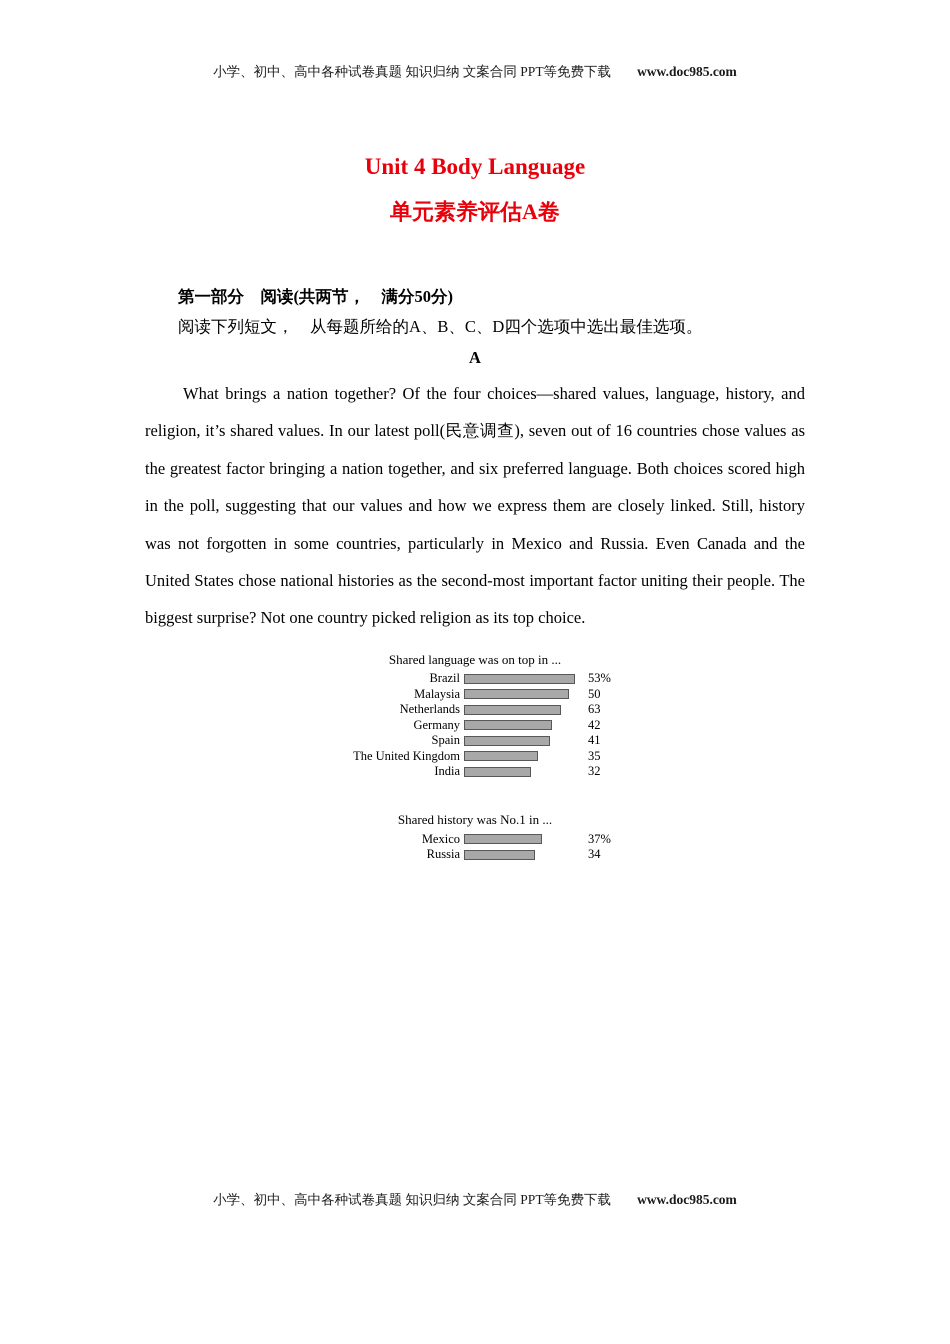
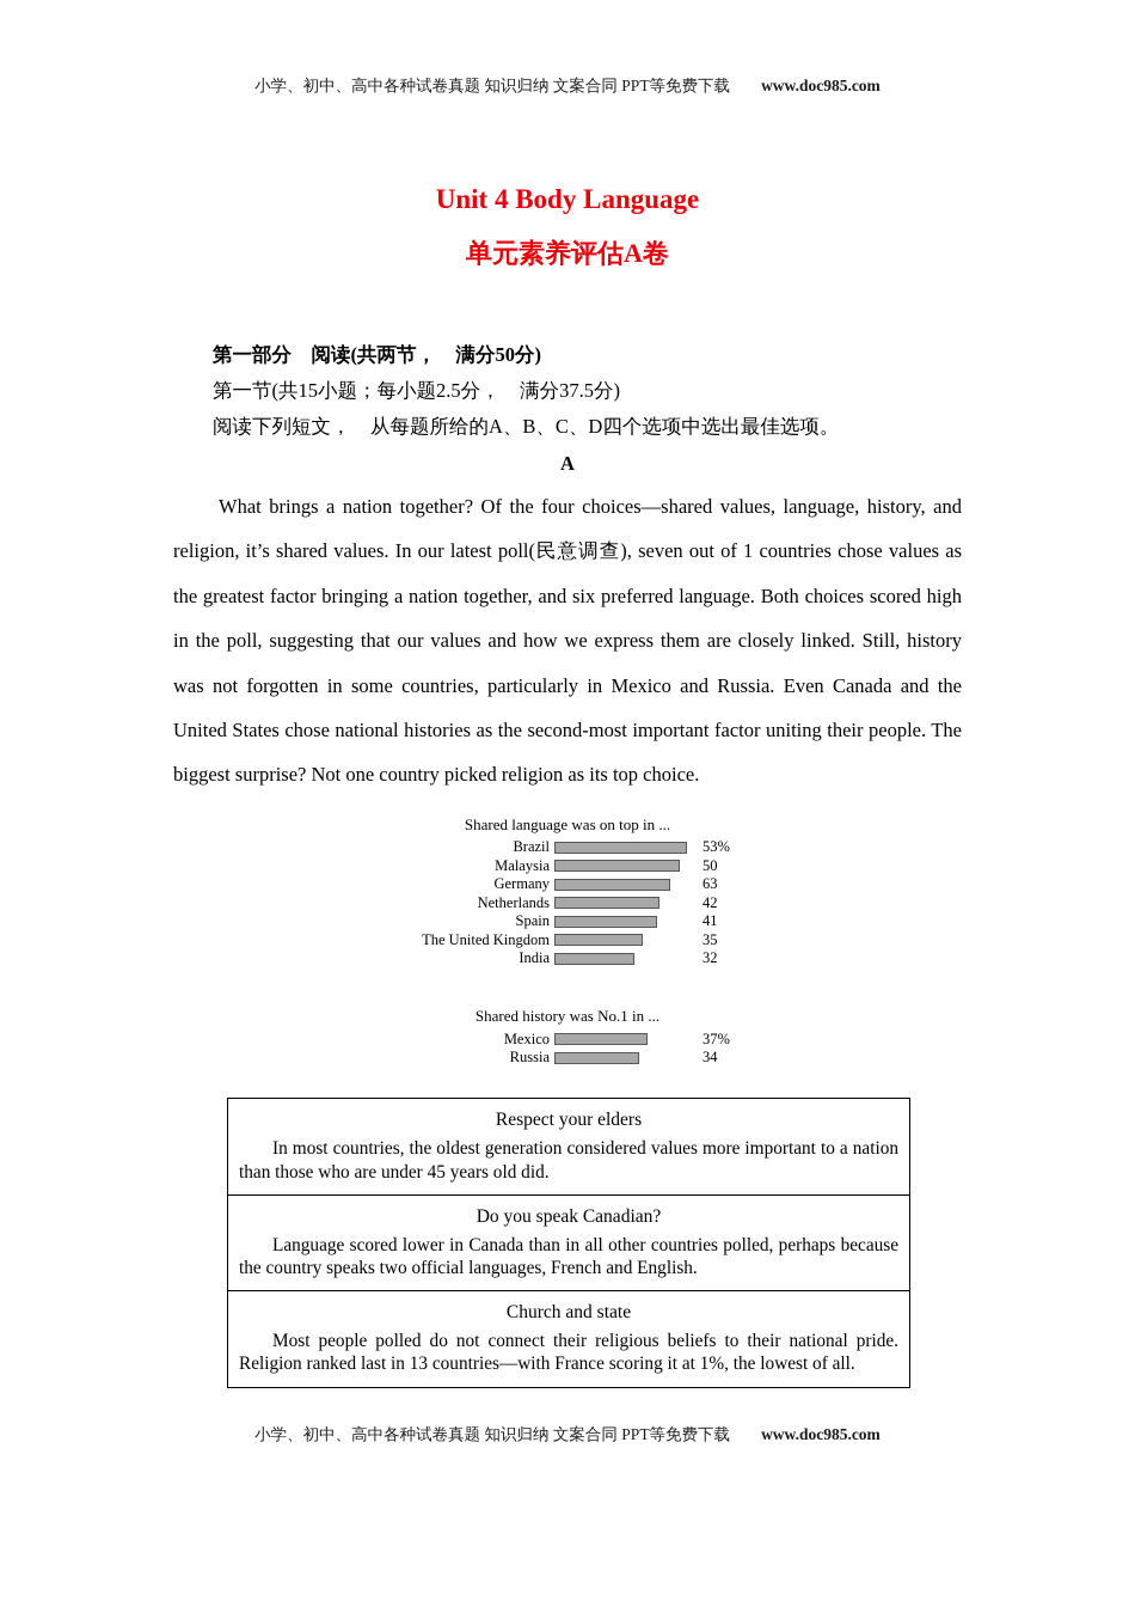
  小学、初中、高中各种试卷真题 知识归纳 文案合同 PPT等免费下载 www.doc985.com
  Unit 4 Body Language
  单元素养评估A卷
  第一部分 阅读(共两节， 满分50分)
+ 第一节(共15小题；每小题2.5分， 满分37.5分)
  阅读下列短文， 从每题所给的A、B、C、D四个选项中选出最佳选项。
  A
- What brings a nation together? Of the four choices—shared values, language, history, and religion, it’s shared values. In our latest poll(民意调查), seven out of 16 countries chose values as the greatest factor bringing a nation together, and six preferred language. Both choices scored high in the poll, suggesting that our values and how we express them are closely linked. Still, history was not forgotten in some countries, particularly in Mexico and Russia. Even Canada and the United States chose national histories as the second-most important factor uniting their people. The biggest surprise? Not one country picked religion as its top choice.
+ What brings a nation together? Of the four choices—shared values, language, history, and religion, it’s shared values. In our latest poll(民意调查), seven out of 1 countries chose values as the greatest factor bringing a nation together, and six preferred language. Both choices scored high in the poll, suggesting that our values and how we express them are closely linked. Still, history was not forgotten in some countries, particularly in Mexico and Russia. Even Canada and the United States chose national histories as the second-most important factor uniting their people. The biggest surprise? Not one country picked religion as its top choice.
  Shared language was on top in ...
  Brazil
  53%
  Malaysia
  50
- Netherlands
+ Germany
  63
- Germany
+ Netherlands
  42
  Spain
  41
  The United Kingdom
  35
  India
  32
  Shared history was No.1 in ...
  Mexico
  37%
  Russia
  34
+ Respect your elders
+ In most countries, the oldest generation considered values more important to a nation than those who are under 45 years old did.
+ Do you speak Canadian?
+ Language scored lower in Canada than in all other countries polled, perhaps because the country speaks two official languages, French and English.
+ Church and state
+ Most people polled do not connect their religious beliefs to their national pride. Religion ranked last in 13 countries—with France scoring it at 1%, the lowest of all.
  小学、初中、高中各种试卷真题 知识归纳 文案合同 PPT等免费下载 www.doc985.com
